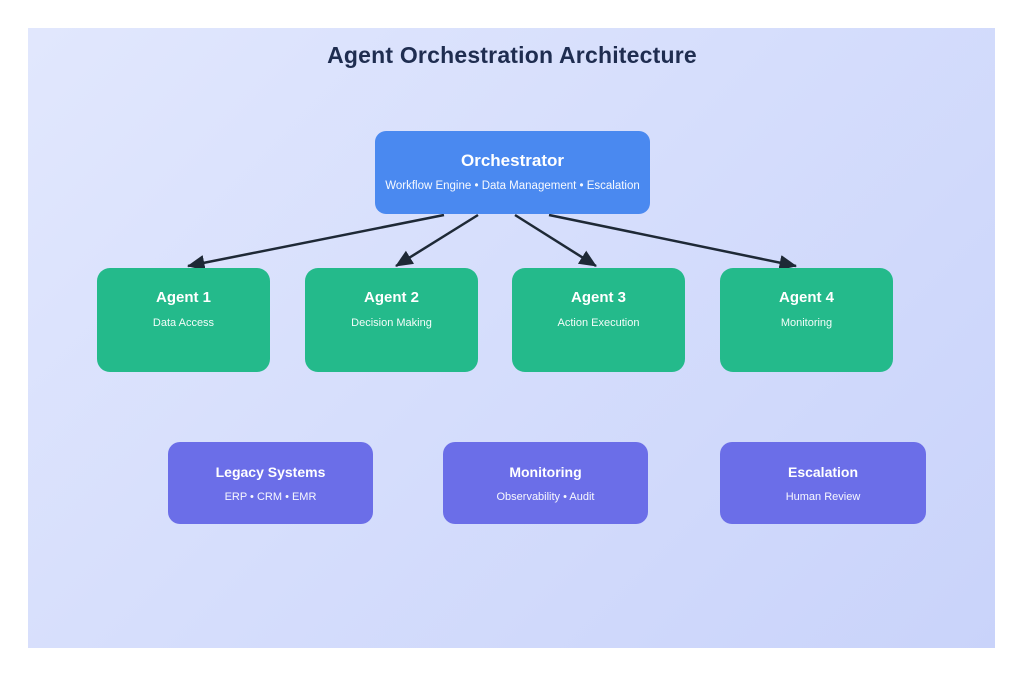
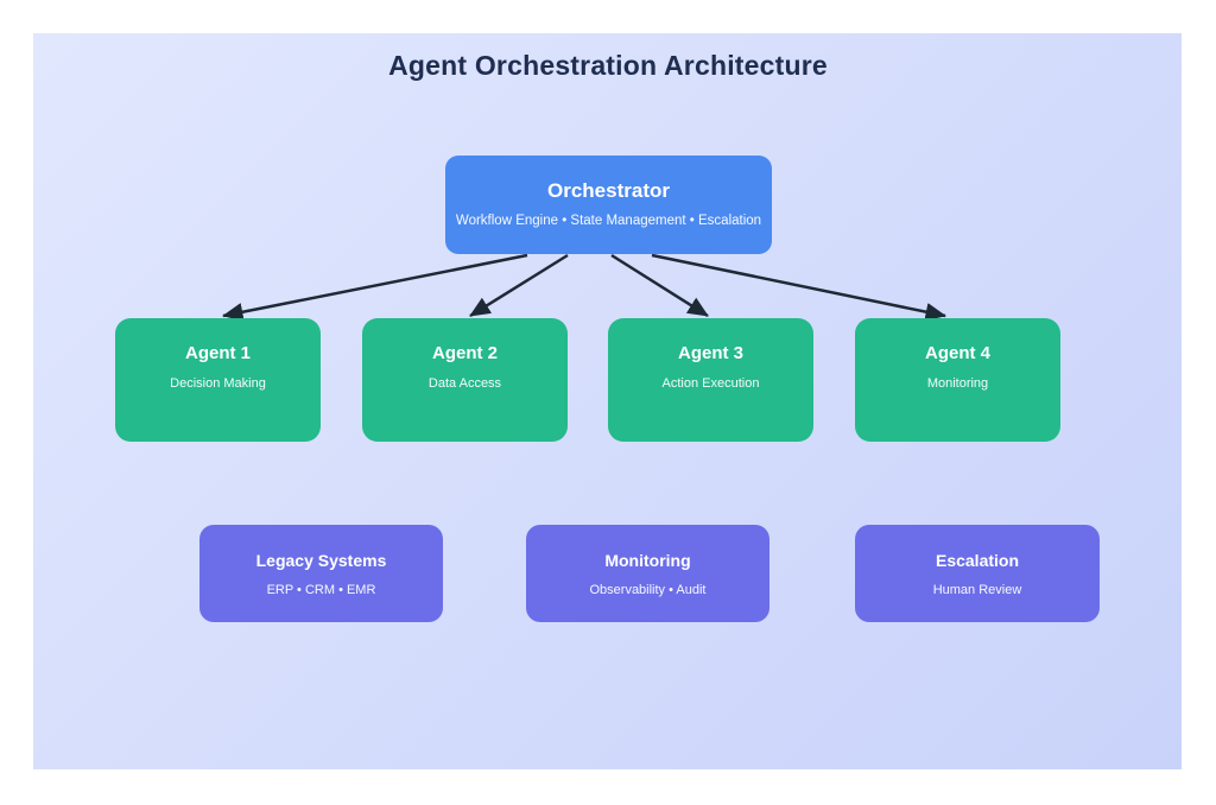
  Agent Orchestration Architecture
  Orchestrator
- Workflow Engine • Data Management • Escalation
+ Workflow Engine • State Management • Escalation
  Agent 1
- Data Access
+ Decision Making
  Agent 2
- Decision Making
+ Data Access
  Agent 3
  Action Execution
  Agent 4
  Monitoring
  Legacy Systems
  ERP • CRM • EMR
  Monitoring
  Observability • Audit
  Escalation
  Human Review
